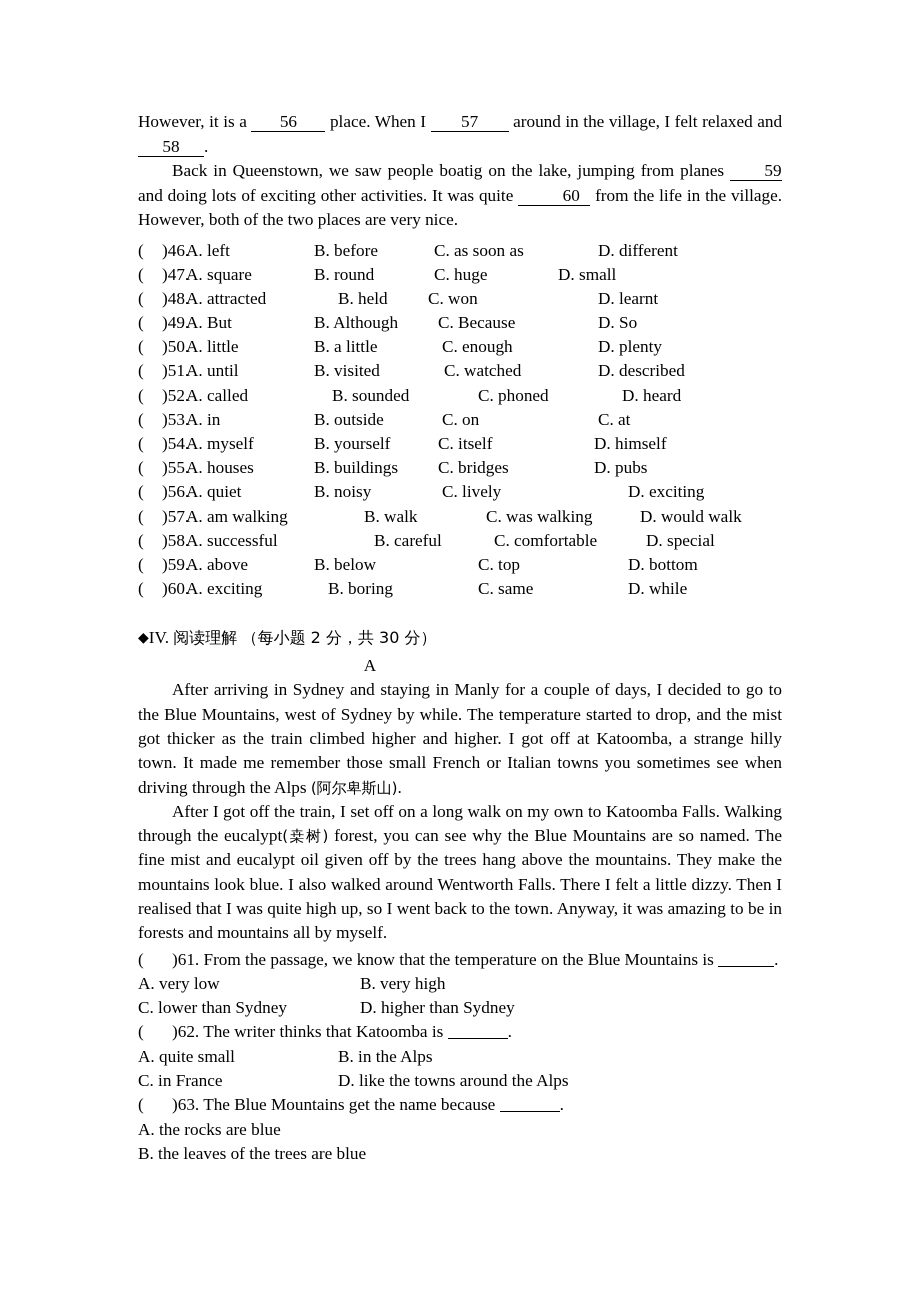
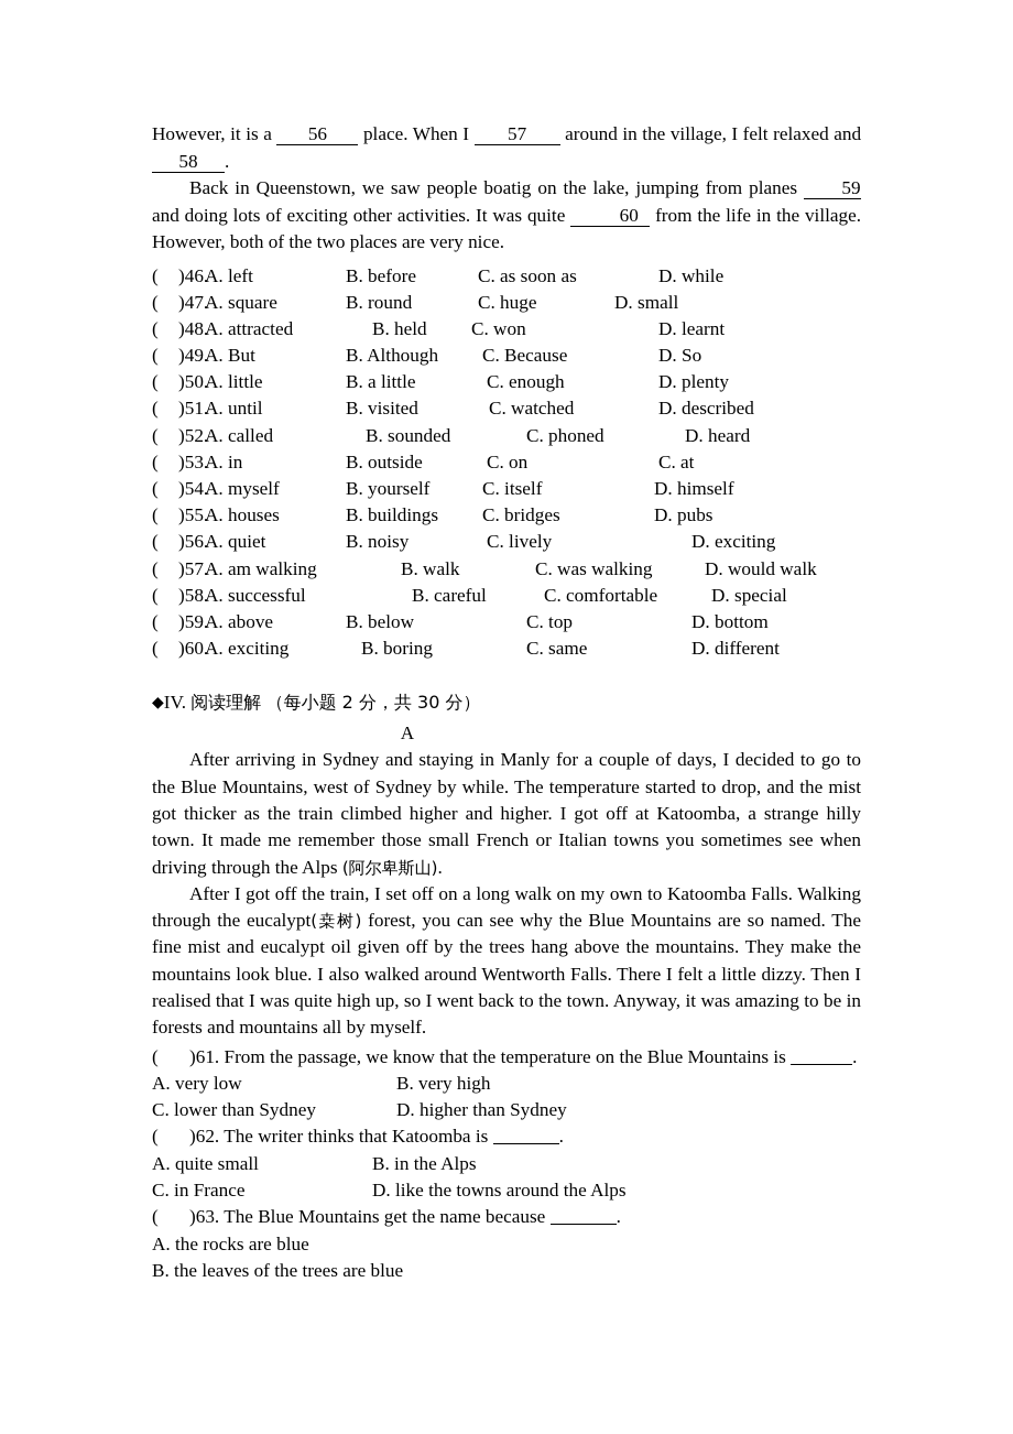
  However, it is a 56 place. When I 57 around in the village, I felt relaxed and 58 .
  Back in Queenstown, we saw people boatig on the lake, jumping from planes 59and doing lots of exciting other activities. It was quite 60 from the life in the village. However, both of the two places are very nice.
  (
  )46.
  A. left
  B. before
  C. as soon as
- D. different
+ D. while
  (
  )47.
  A. square
  B. round
  C. huge
  D. small
  (
  )48.
  A. attracted
  B. held
  C. won
  D. learnt
  (
  )49.
  A. But
  B. Although
  C. Because
  D. So
  (
  )50.
  A. little
  B. a little
  C. enough
  D. plenty
  (
  )51.
  A. until
  B. visited
  C. watched
  D. described
  (
  )52.
  A. called
  B. sounded
  C. phoned
  D. heard
  (
  )53.
  A. in
  B. outside
  C. on
  C. at
  (
  )54.
  A. myself
  B. yourself
  C. itself
  D. himself
  (
  )55.
  A. houses
  B. buildings
  C. bridges
  D. pubs
  (
  )56.
  A. quiet
  B. noisy
  C. lively
  D. exciting
  (
  )57.
  A. am walking
  B. walk
  C. was walking
  D. would walk
  (
  )58.
  A. successful
  B. careful
  C. comfortable
  D. special
  (
  )59.
  A. above
  B. below
  C. top
  D. bottom
  (
  )60.
  A. exciting
  B. boring
  C. same
- D. while
+ D. different
  ◆IV. 阅读理解 （每小题 2 分，共 30 分）
  A
  After arriving in Sydney and staying in Manly for a couple of days, I decided to go to the Blue Mountains, west of Sydney by while. The temperature started to drop, and the mist got thicker as the train climbed higher and higher. I got off at Katoomba, a strange hilly town. It made me remember those small French or Italian towns you sometimes see when driving through the Alps (阿尔卑斯山).
  After I got off the train, I set off on a long walk on my own to Katoomba Falls. Walking through the eucalypt(桒树) forest, you can see why the Blue Mountains are so named. The fine mist and eucalypt oil given off by the trees hang above the mountains. They make the mountains look blue. I also walked around Wentworth Falls. There I felt a little dizzy. Then I realised that I was quite high up, so I went back to the town. Anyway, it was amazing to be in forests and mountains all by myself.
  ( )61. From the passage, we know that the temperature on the Blue Mountains is .
  A. very low
  B. very high
  C. lower than Sydney
  D. higher than Sydney
  ( )62. The writer thinks that Katoomba is .
  A. quite small
  B. in the Alps
  C. in France
  D. like the towns around the Alps
  ( )63. The Blue Mountains get the name because .
  A. the rocks are blue
  B. the leaves of the trees are blue
